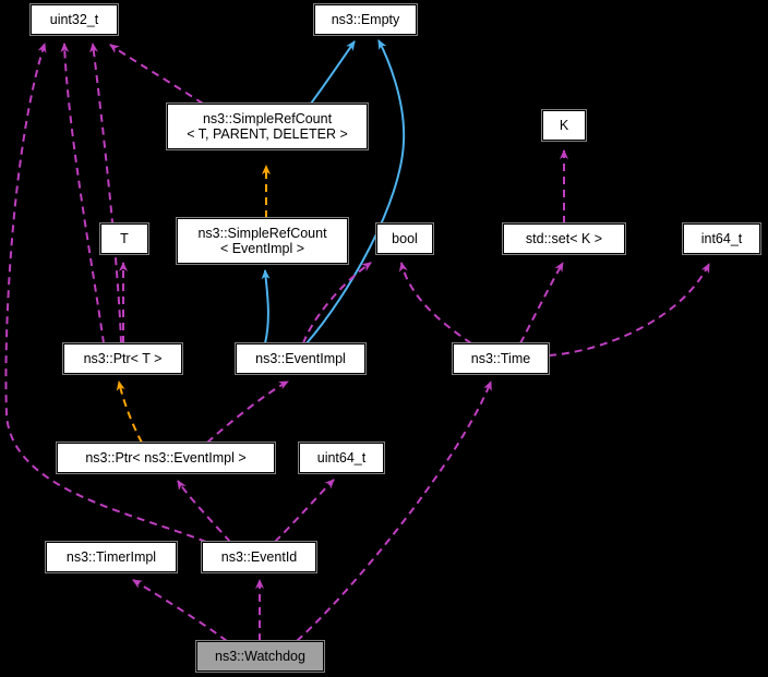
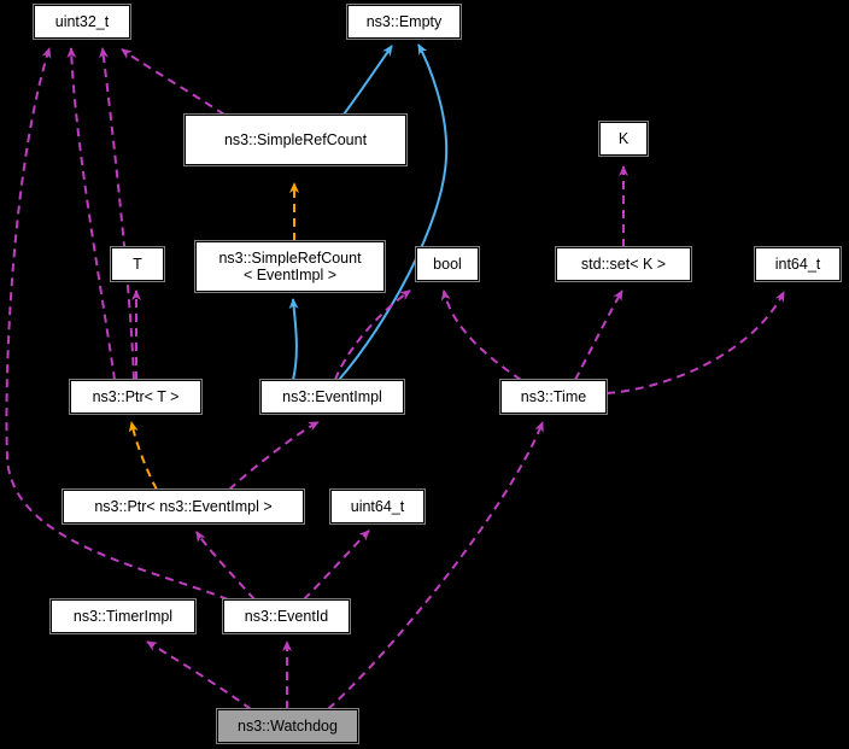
  uint32_t
  ns3::Empty
  ns3::SimpleRefCount
- < T, PARENT, DELETER >
  K
  T
  ns3::SimpleRefCount
  < EventImpl >
  bool
  std::set< K >
  int64_t
  ns3::Ptr< T >
  ns3::EventImpl
  ns3::Time
  ns3::Ptr< ns3::EventImpl >
  uint64_t
  ns3::TimerImpl
  ns3::EventId
  ns3::Watchdog
